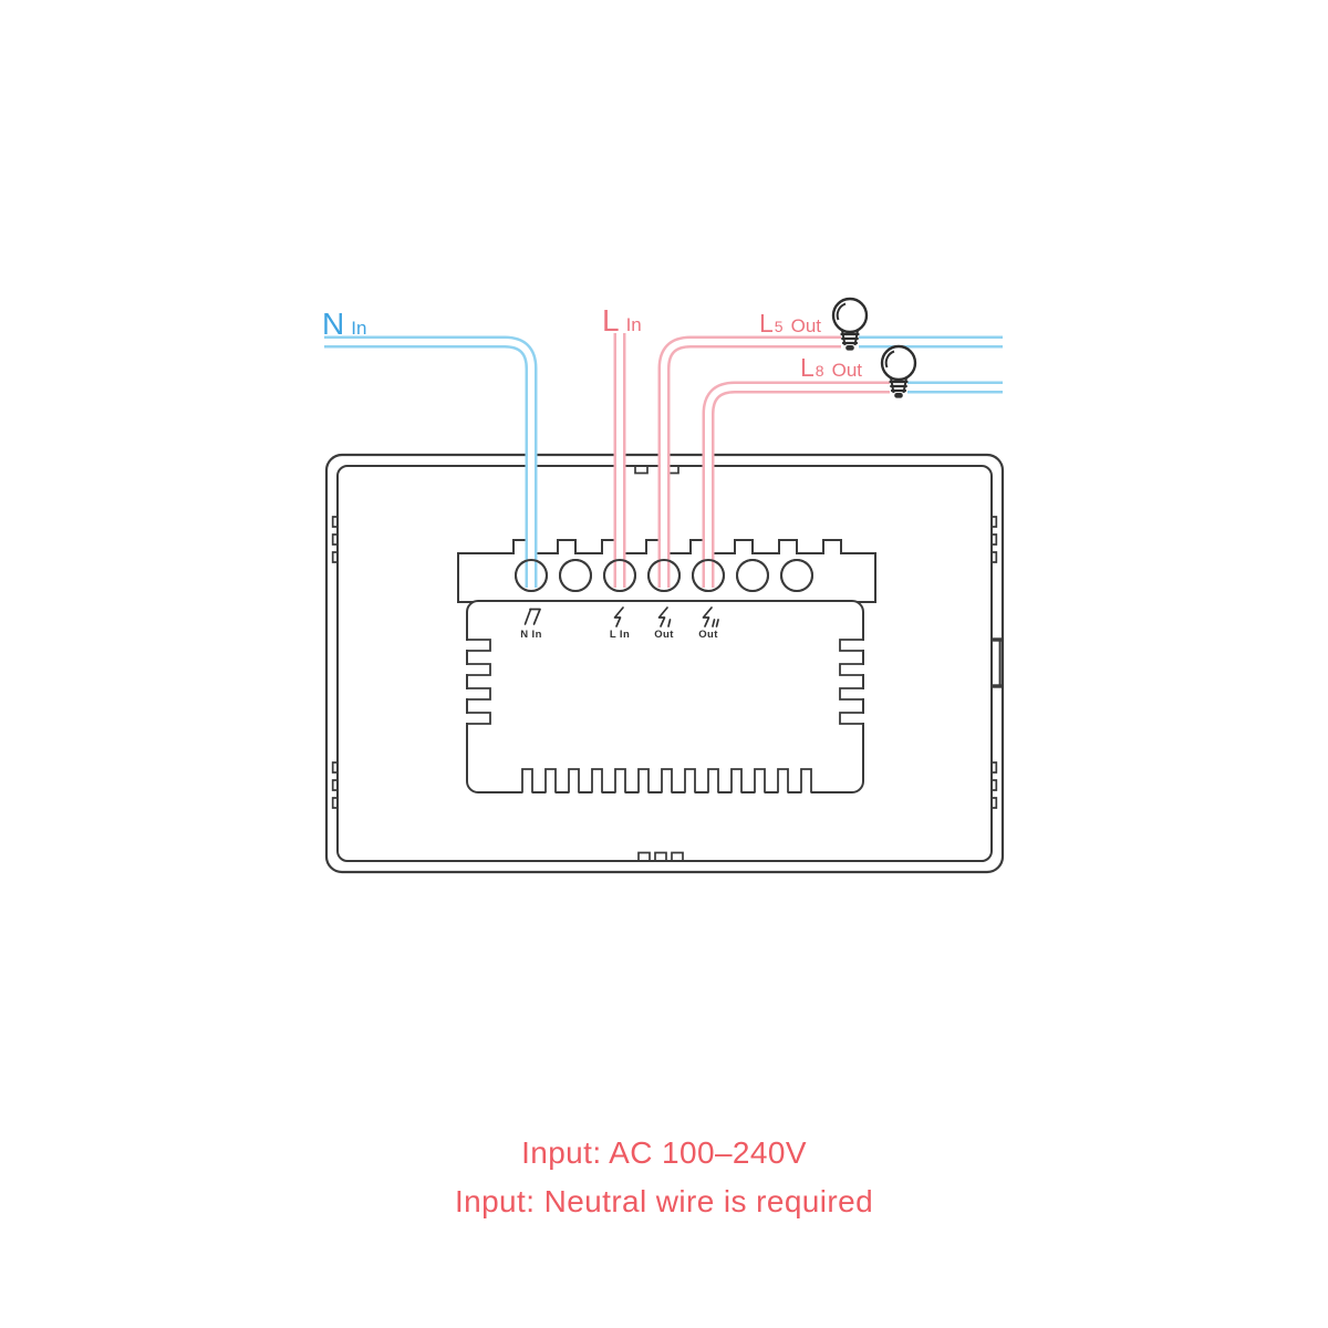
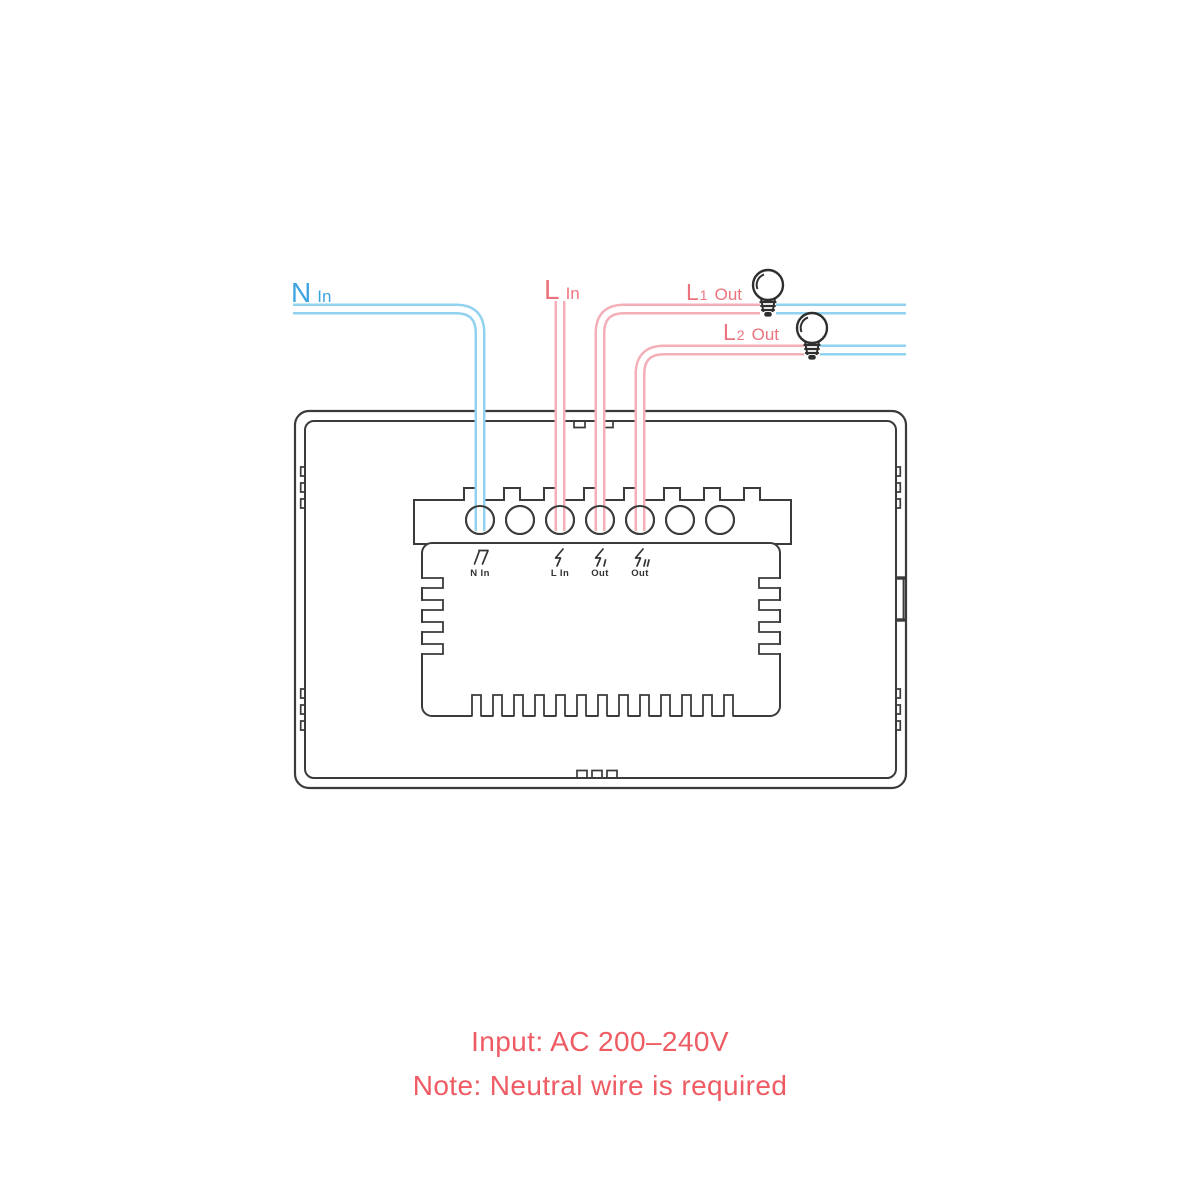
  N In
  L In
- L5 Out
+ L1 Out
- L8 Out
+ L2 Out
  N In
  L In
  Out
  Out
- Input: AC 100–240V
+ Input: AC 200–240V
- Input: Neutral wire is required
+ Note: Neutral wire is required
